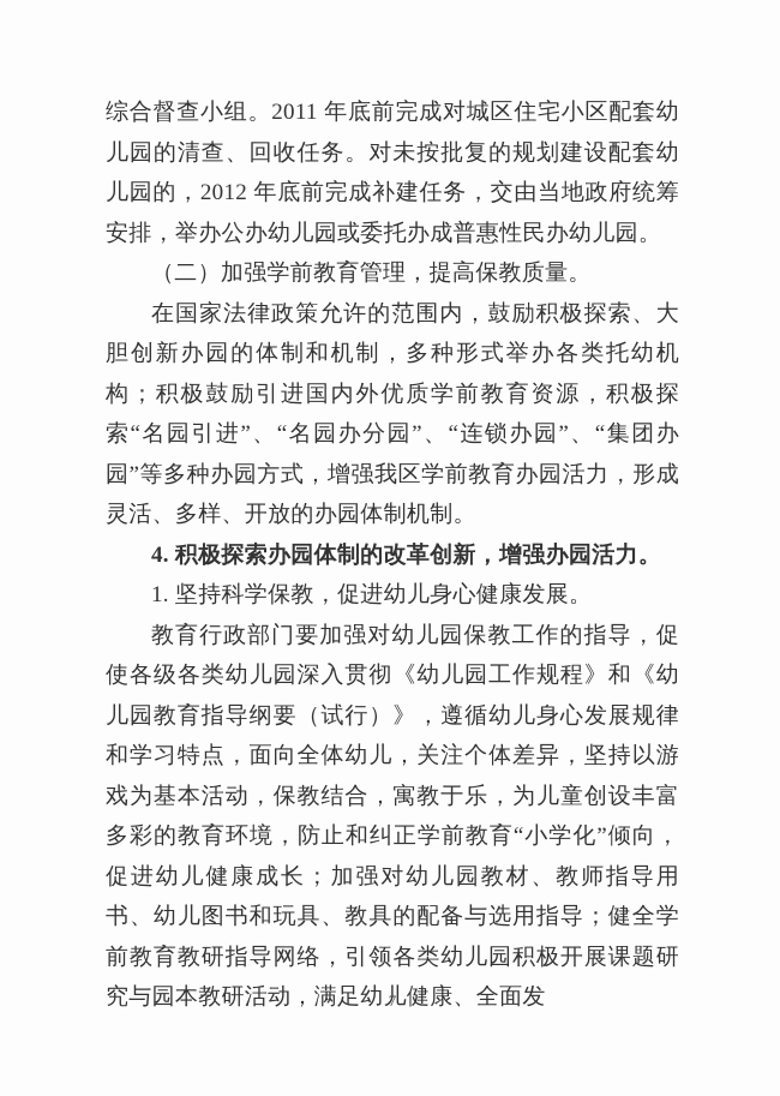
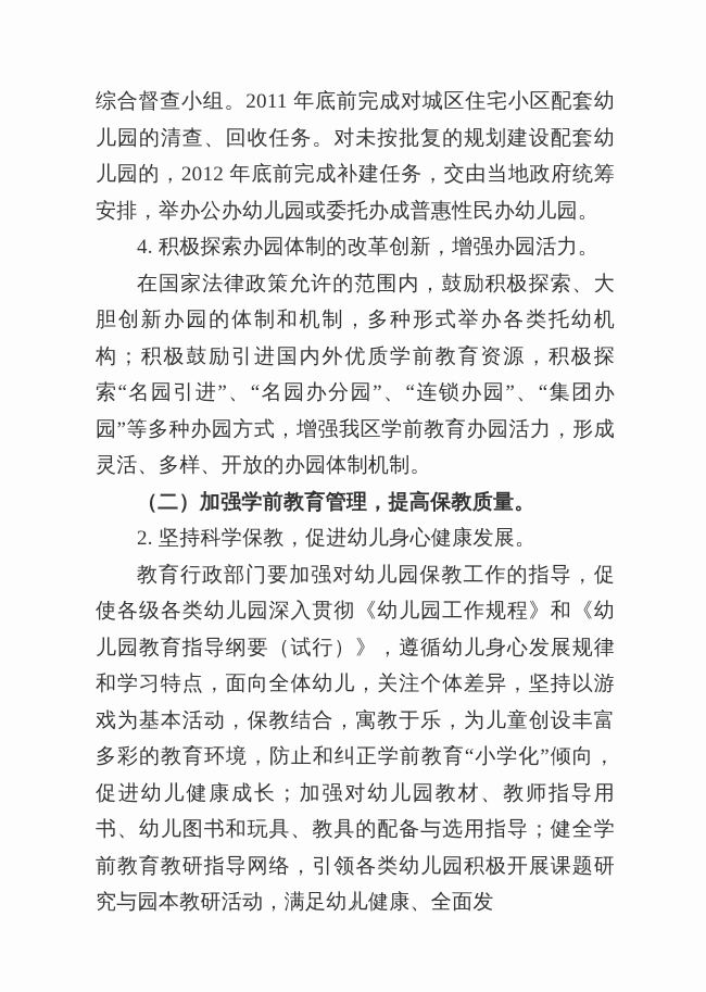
  综合督查小组。2011 年底前完成对城区住宅小区配套幼儿园的清查、回收任务。对未按批复的规划建设配套幼儿园的，2012 年底前完成补建任务，交由当地政府统筹安排，举办公办幼儿园或委托办成普惠性民办幼儿园。
- （二）加强学前教育管理，提高保教质量。
+ 4. 积极探索办园体制的改革创新，增强办园活力。
  在国家法律政策允许的范围内，鼓励积极探索、大胆创新办园的体制和机制，多种形式举办各类托幼机构；积极鼓励引进国内外优质学前教育资源，积极探索“名园引进”、“名园办分园”、“连锁办园”、“集团办园”等多种办园方式，增强我区学前教育办园活力，形成灵活、多样、开放的办园体制机制。
- 4. 积极探索办园体制的改革创新，增强办园活力。
+ （二）加强学前教育管理，提高保教质量。
- 1. 坚持科学保教，促进幼儿身心健康发展。
+ 2. 坚持科学保教，促进幼儿身心健康发展。
  教育行政部门要加强对幼儿园保教工作的指导，促使各级各类幼儿园深入贯彻《幼儿园工作规程》和《幼儿园教育指导纲要（试行）》，遵循幼儿身心发展规律和学习特点，面向全体幼儿，关注个体差异，坚持以游戏为基本活动，保教结合，寓教于乐，为儿童创设丰富多彩的教育环境，防止和纠正学前教育“小学化”倾向，促进幼儿健康成长；加强对幼儿园教材、教师指导用书、幼儿图书和玩具、教具的配备与选用指导；健全学前教育教研指导网络，引领各类幼儿园积极开展课题研究与园本教研活动，满足幼儿健康、全面发
  7
